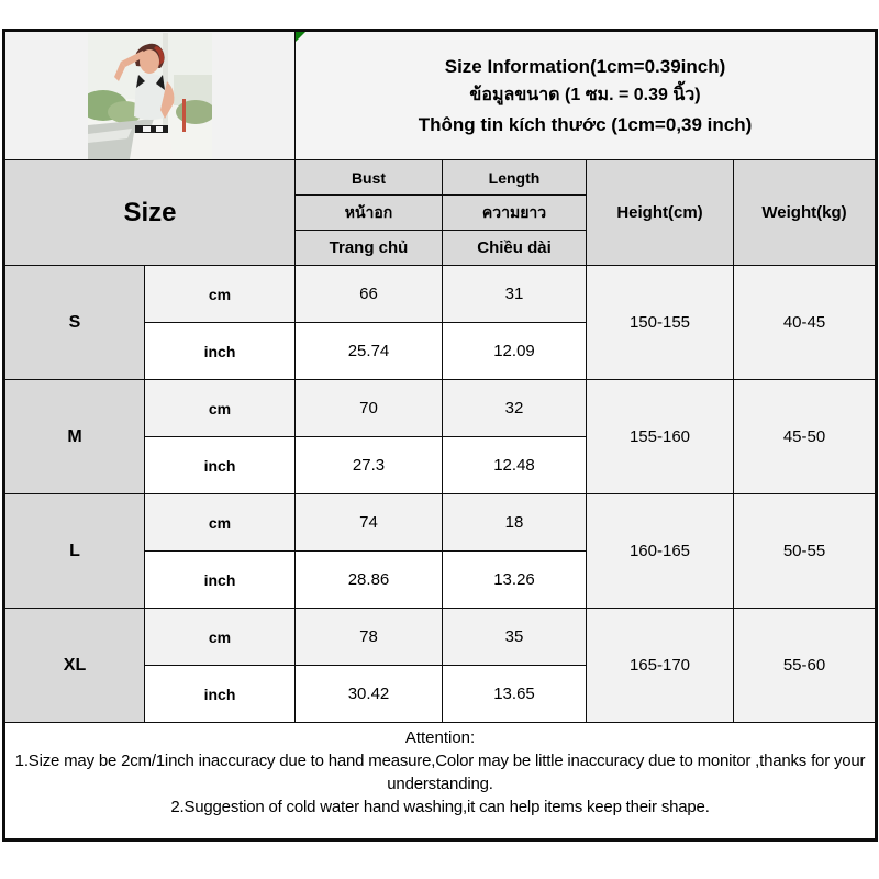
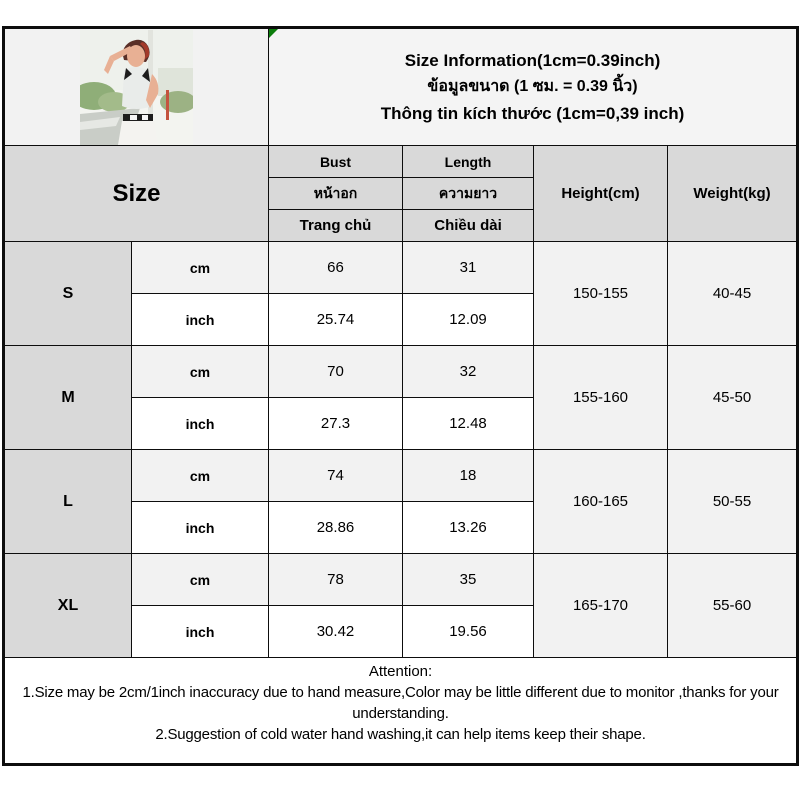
  	Size Information(1cm=0.39inch) ข้อมูลขนาด (1 ซม. = 0.39 นิ้ว) Thông tin kích thước (1cm=0,39 inch)
  Size	Bust	Length	Height(cm)	Weight(kg)
  หน้าอก	ความยาว
  Trang chủ	Chiều dài
  S	cm	66	31	150-155	40-45
  inch	25.74	12.09
  M	cm	70	32	155-160	45-50
  inch	27.3	12.48
  L	cm	74	18	160-165	50-55
  inch	28.86	13.26
  XL	cm	78	35	165-170	55-60
- inch	30.42	13.65
+ inch	30.42	19.56
- Attention: 1.Size may be 2cm/1inch inaccuracy due to hand measure,Color may be little inaccuracy due to monitor ,thanks for your understanding. 2.Suggestion of cold water hand washing,it can help items keep their shape.
+ Attention: 1.Size may be 2cm/1inch inaccuracy due to hand measure,Color may be little different due to monitor ,thanks for your understanding. 2.Suggestion of cold water hand washing,it can help items keep their shape.
